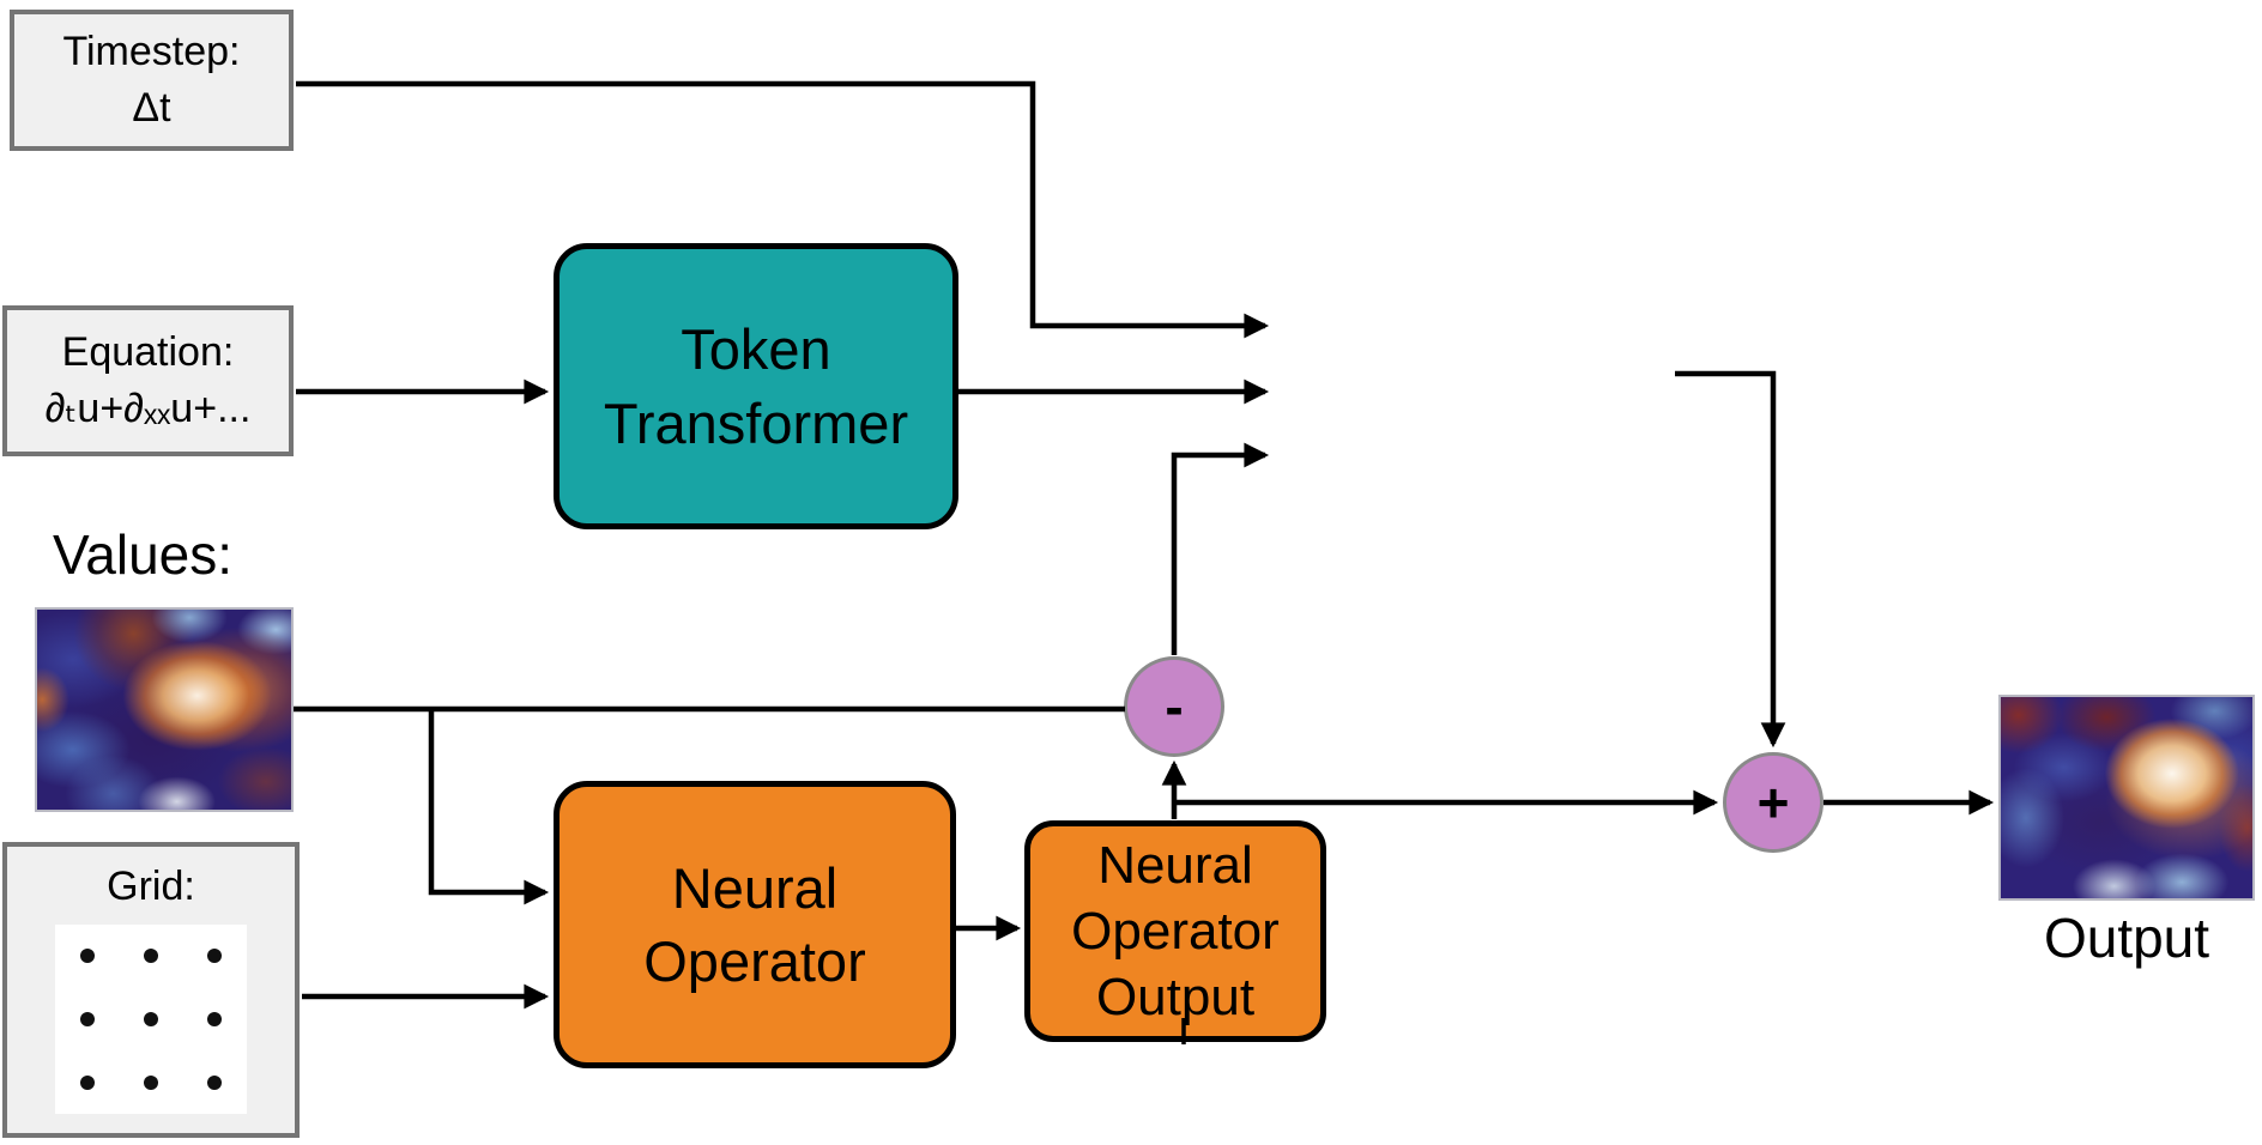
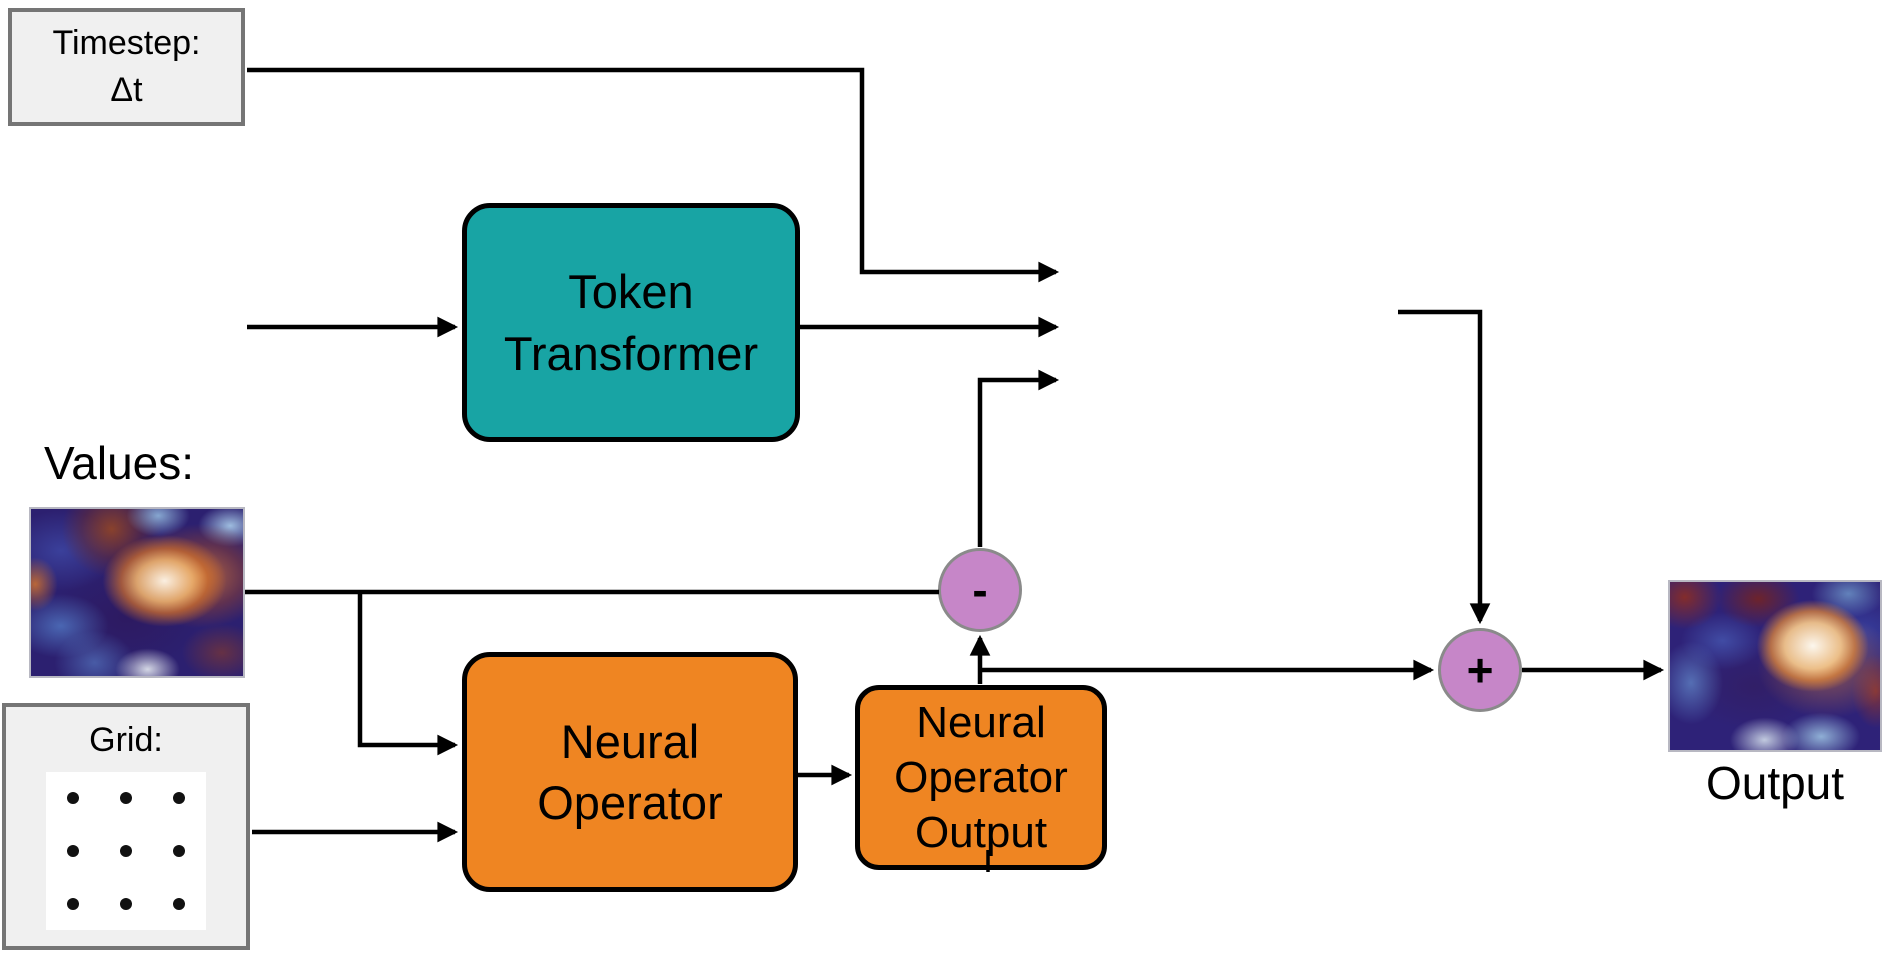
  Timestep:
  Δt
- Equation:
- ∂ₜu+∂ₓₓu+...
  Values:
  Grid:
  Token
  Transformer
  Neural
  Operator
  Neural
  Operator
  Output
  -
  +
  Output
